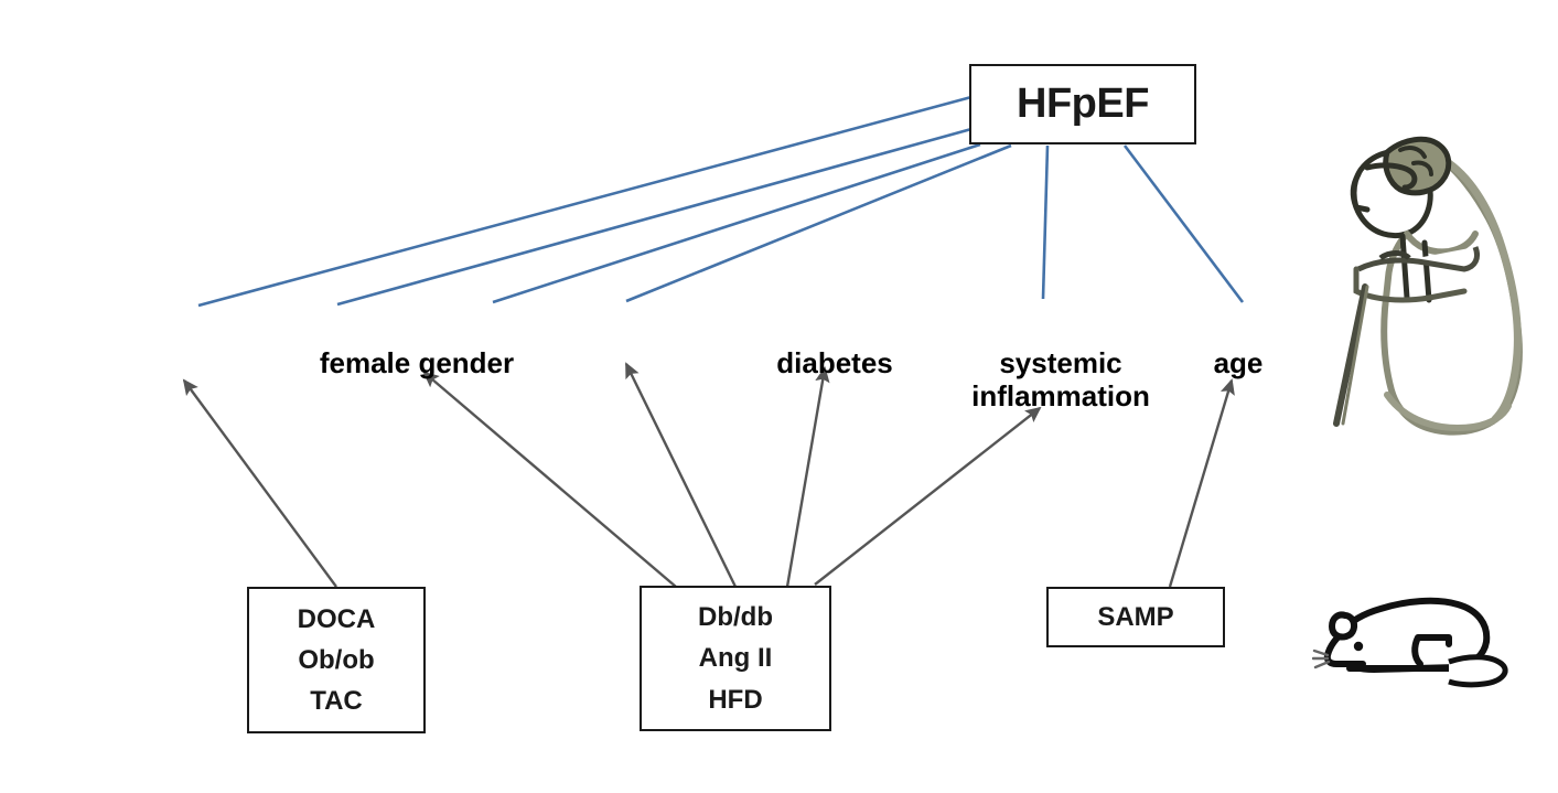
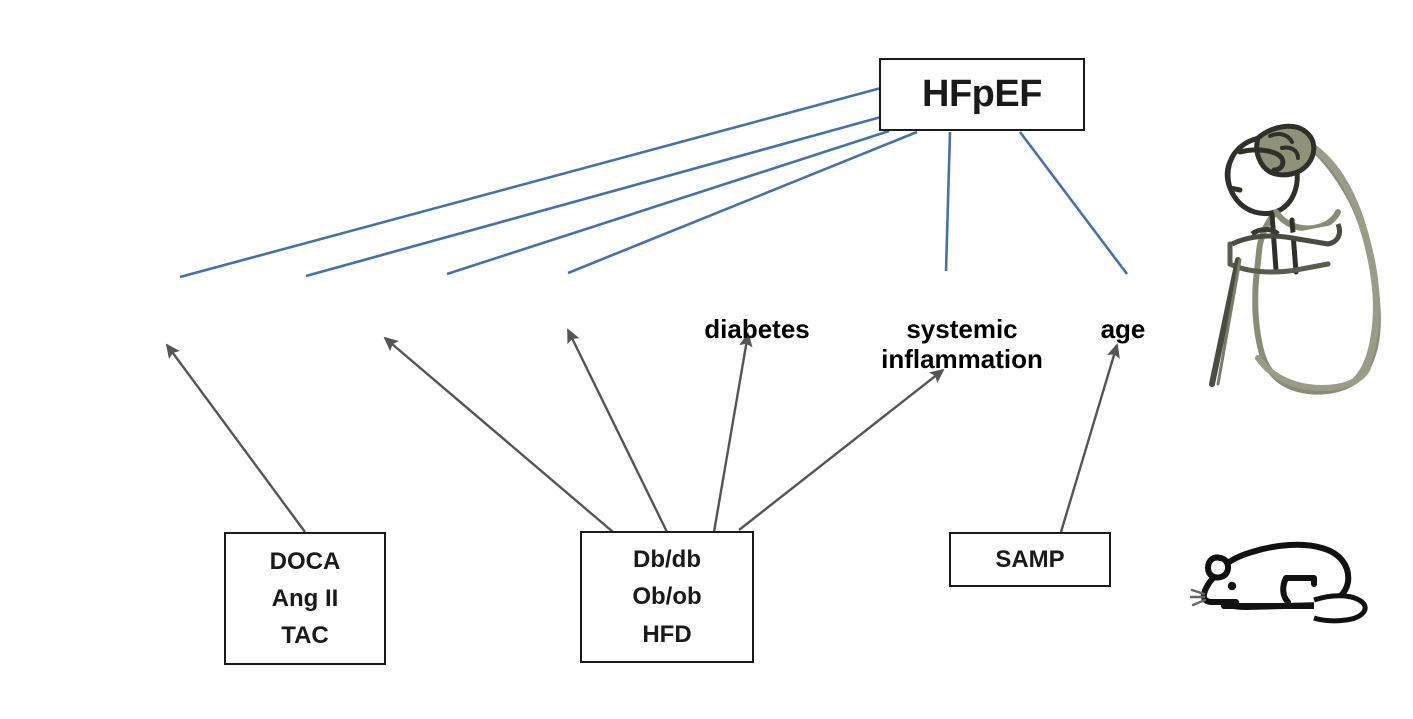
  HFpEF
- female gender
  diabetes
  systemic
  inflammation
  age
  DOCA
- Ob/ob
+ Ang II
  TAC
  Db/db
- Ang II
+ Ob/ob
  HFD
  SAMP
